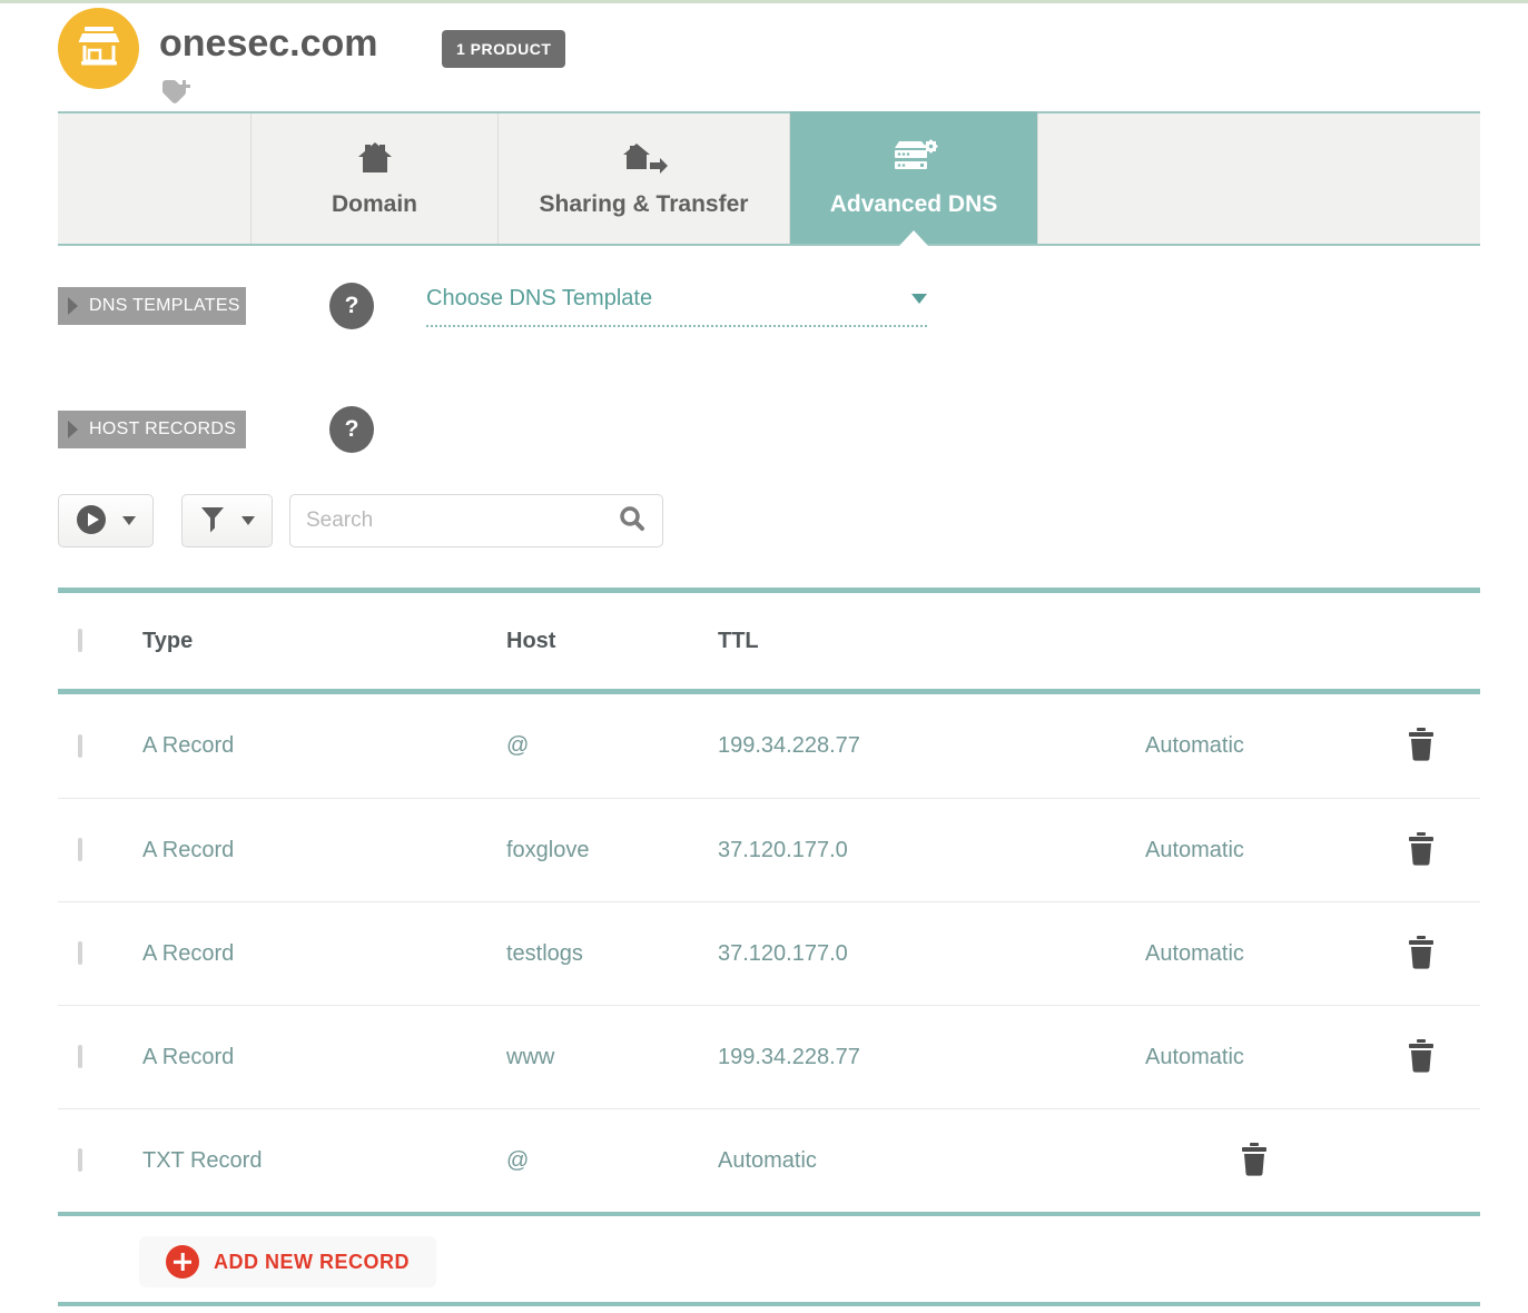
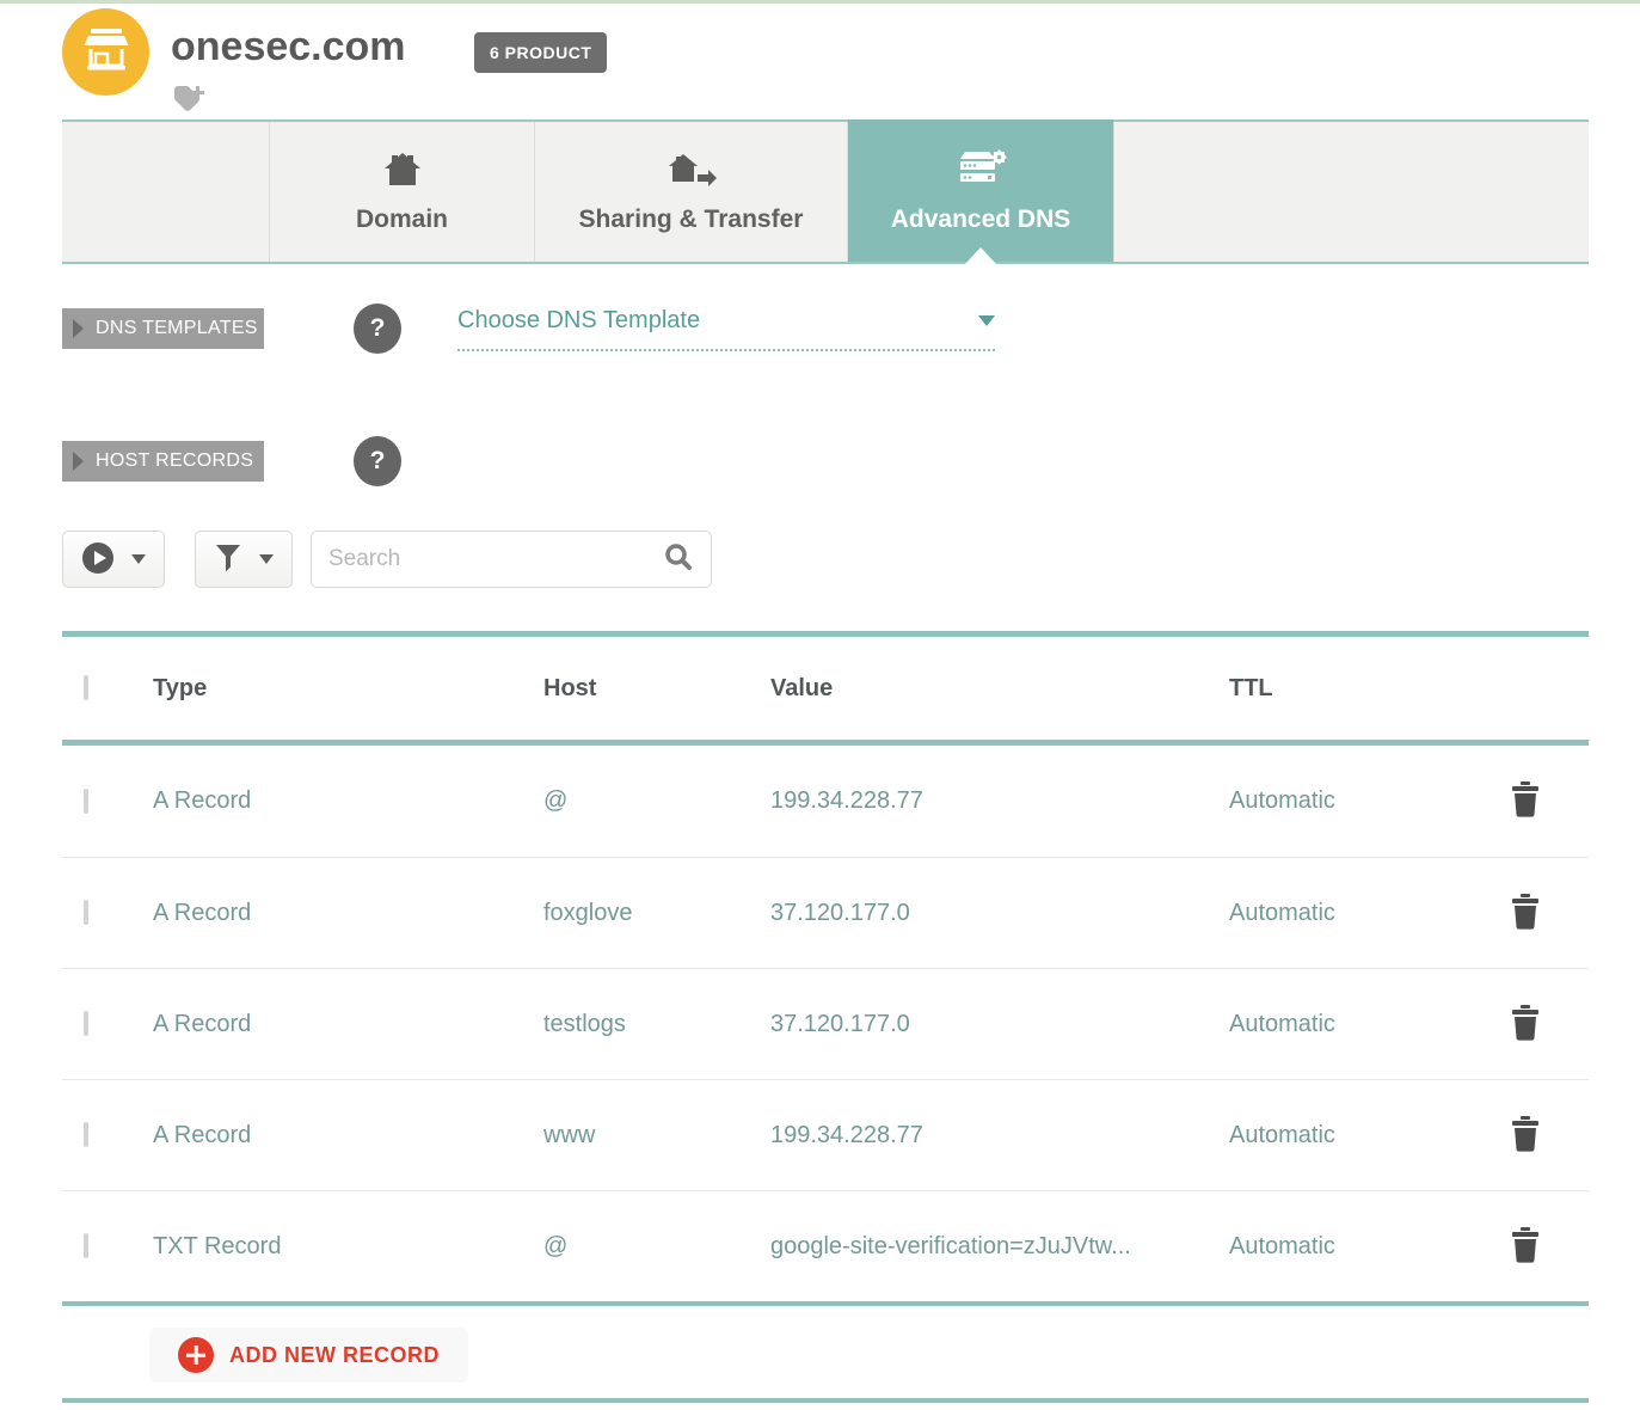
  onesec.com
- 1 PRODUCT
+ 6 PRODUCT
  Domain
  Sharing & Transfer
  Advanced DNS
  DNS TEMPLATES
  ?
  Choose DNS Template
  HOST RECORDS
  ?
  Search
  Type
  Host
+ Value
  TTL
  A Record
  @
  199.34.228.77
  Automatic
  A Record
  foxglove
  37.120.177.0
  Automatic
  A Record
  testlogs
  37.120.177.0
  Automatic
  A Record
  www
  199.34.228.77
  Automatic
  TXT Record
  @
+ google-site-verification=zJuJVtw...
  Automatic
  ADD NEW RECORD
